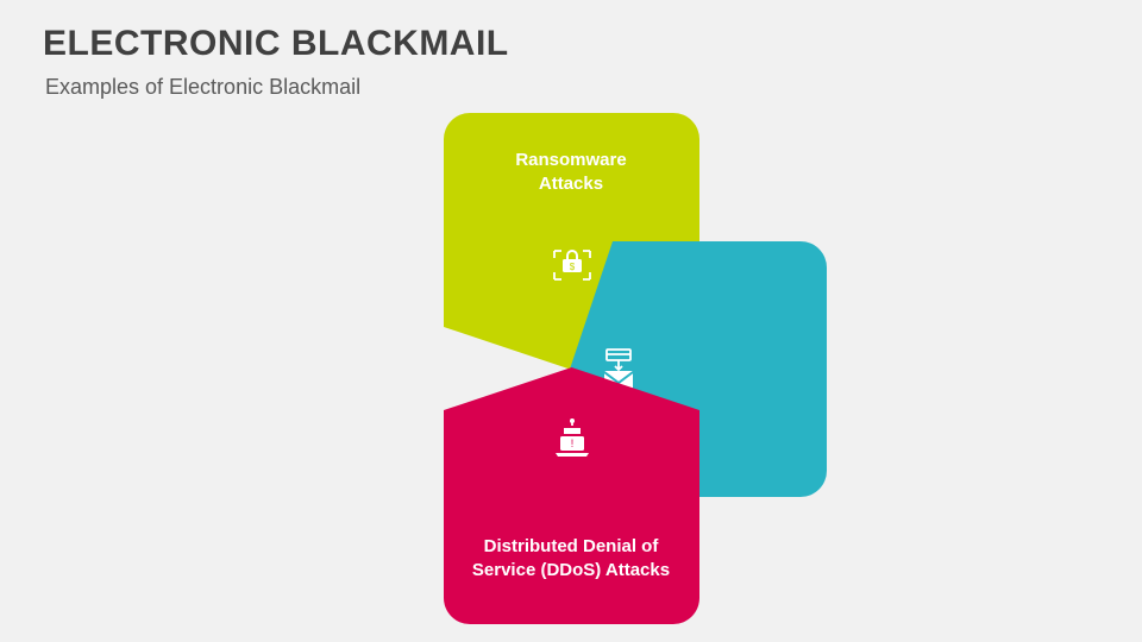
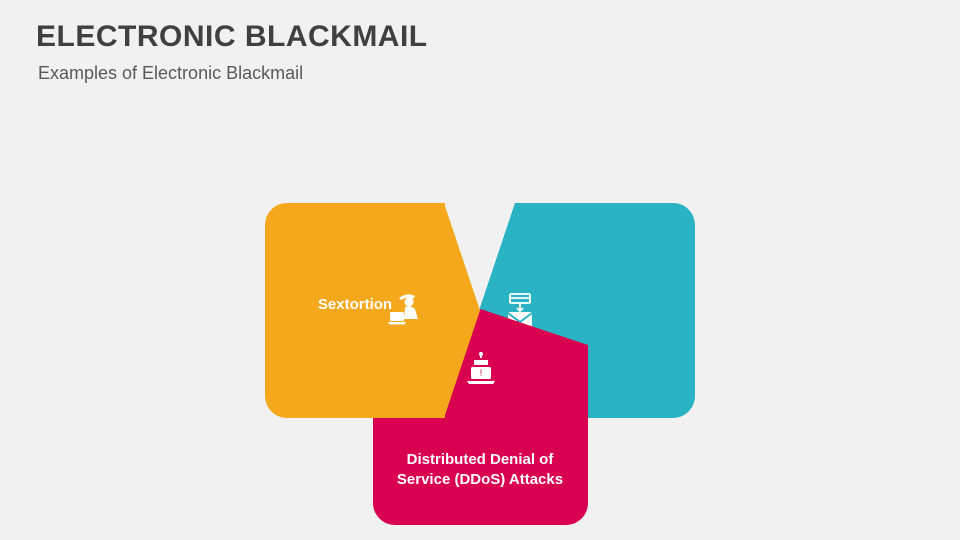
  ELECTRONIC BLACKMAIL
  Examples of Electronic Blackmail
- Ransomware
- Attacks
- $
  Distributed Denial of
  Service (DDoS) Attacks
  !
+ Sextortion
